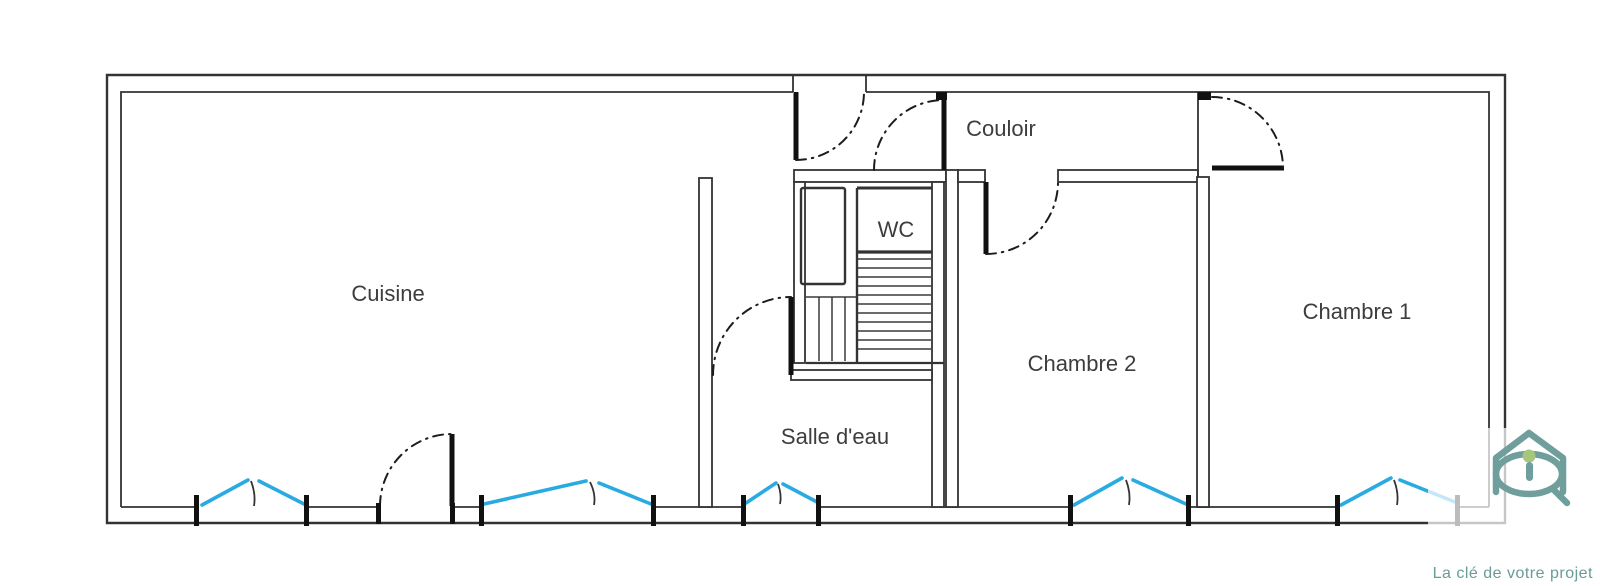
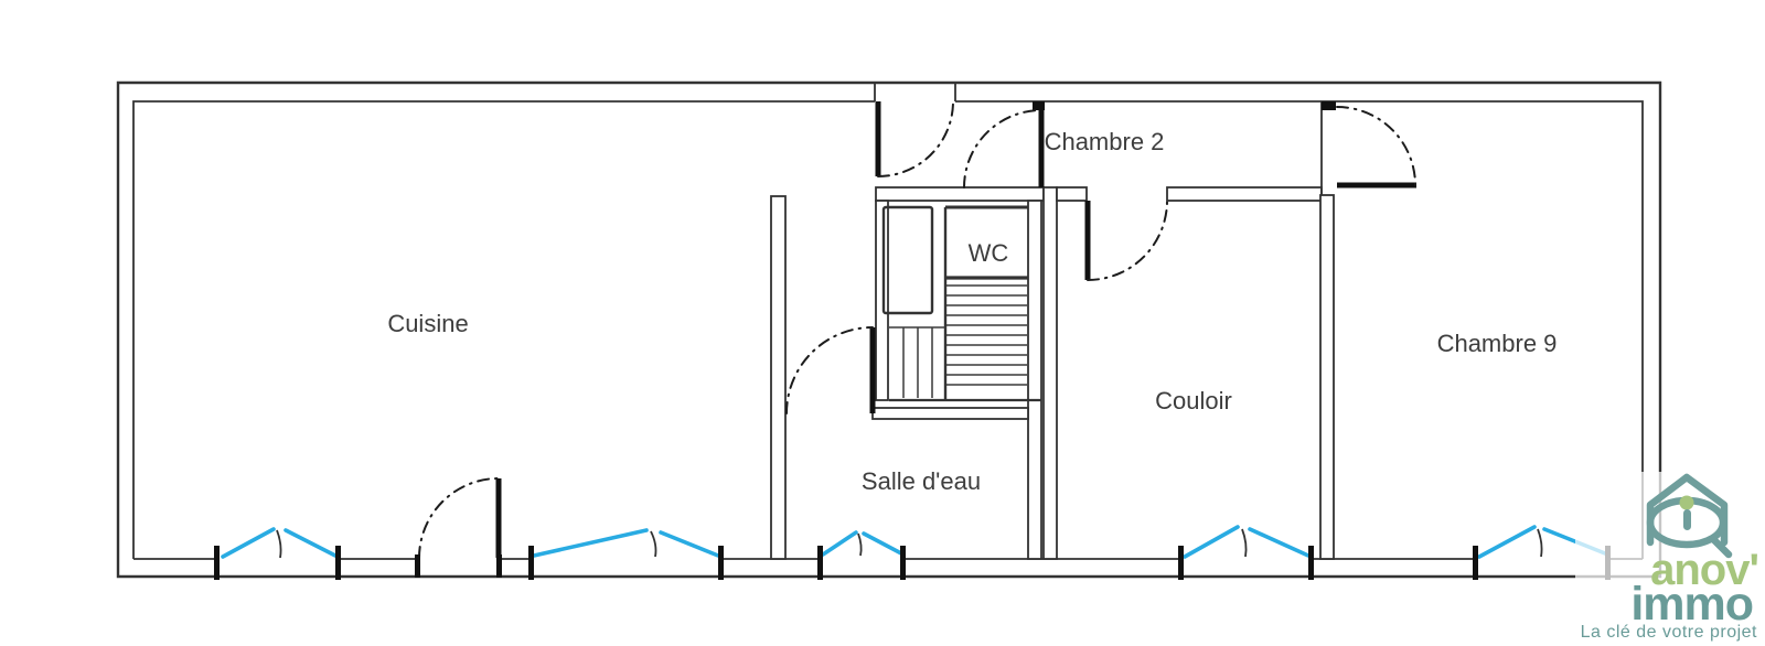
  Cuisine
- Couloir
+ Chambre 2
  WC
  Salle d'eau
- Chambre 2
+ Couloir
- Chambre 1
+ Chambre 9
+ anov'
+ immo
  La clé de votre projet
